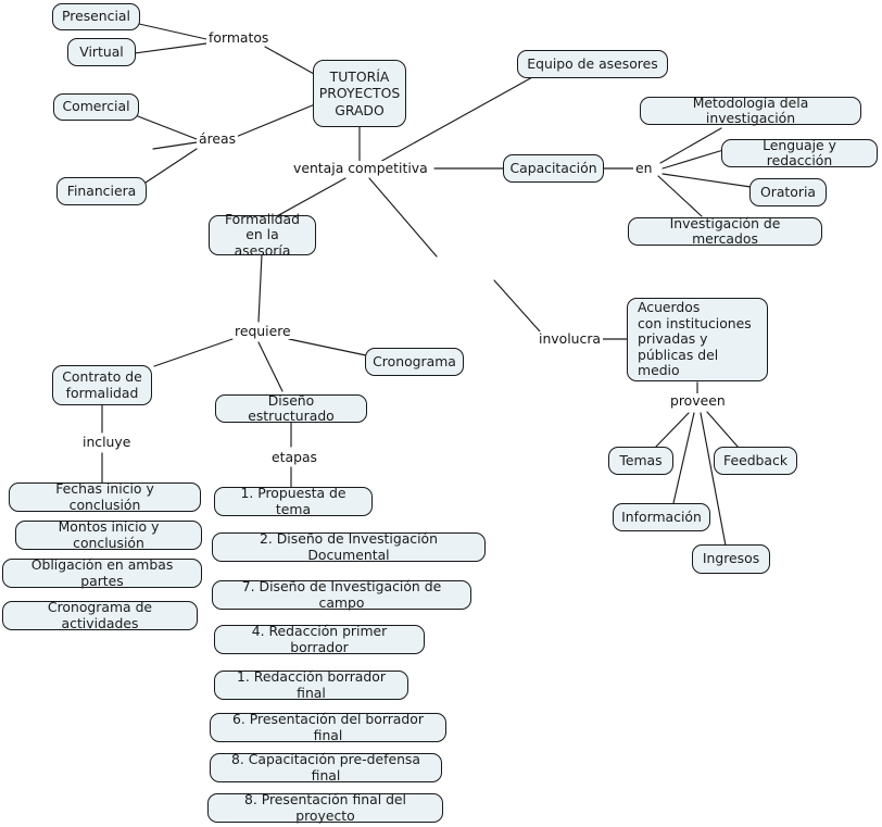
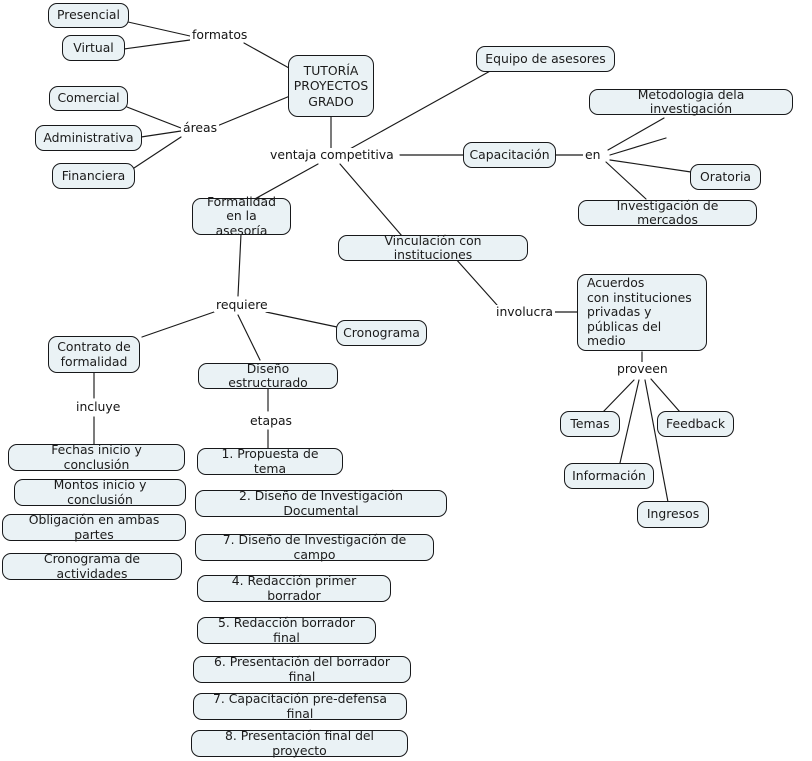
  Presencial
  Virtual
  formatos
  Comercial
+ Administrativa
  Financiera
  áreas
  TUTORÍA
  PROYECTOS
  GRADO
  ventaja competitiva
  Equipo de asesores
  Capacitación
  en
  Metodología dela investigación
- Lenguaje y redacción
  Oratoria
  Investigación de mercados
  Formalidad
  en la asesoría
+ Vinculación con instituciones
  involucra
  Acuerdos
  con instituciones
  privadas y
  públicas del medio
  proveen
  requiere
  Cronograma
  Contrato de
  formalidad
  incluye
  Diseño estructurado
  etapas
  Temas
  Información
  Feedback
  Ingresos
  Fechas inicio y conclusión
  Montos inicio y conclusión
  Obligación en ambas partes
  Cronograma de actividades
  1. Propuesta de tema
  2. Diseño de Investigación Documental
  7. Diseño de Investigación de campo
  4. Redacción primer borrador
- 1. Redacción borrador final
+ 5. Redacción borrador final
  6. Presentación del borrador final
- 8. Capacitación pre-defensa final
+ 7. Capacitación pre-defensa final
  8. Presentación final del proyecto
